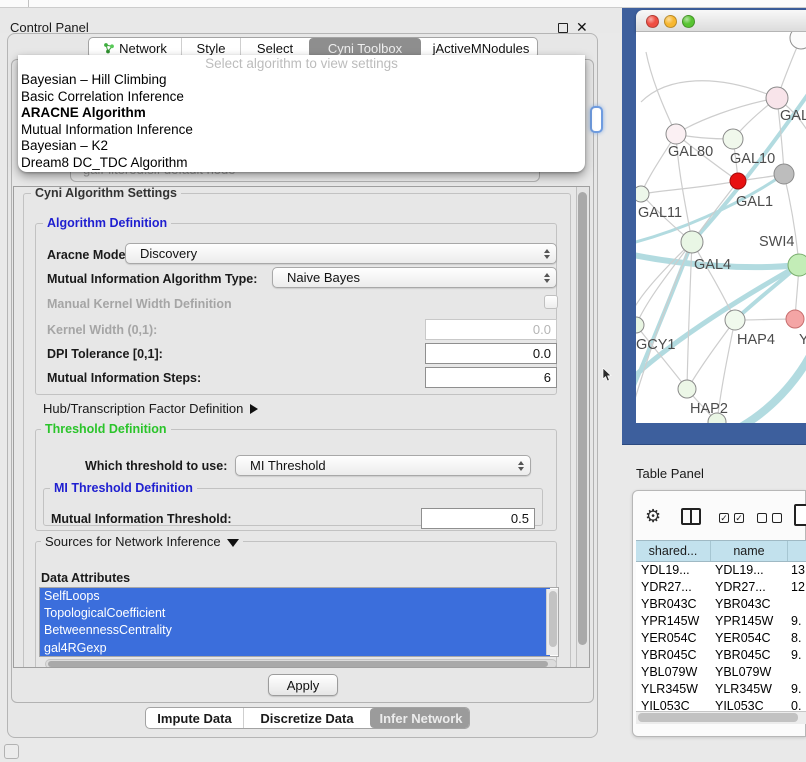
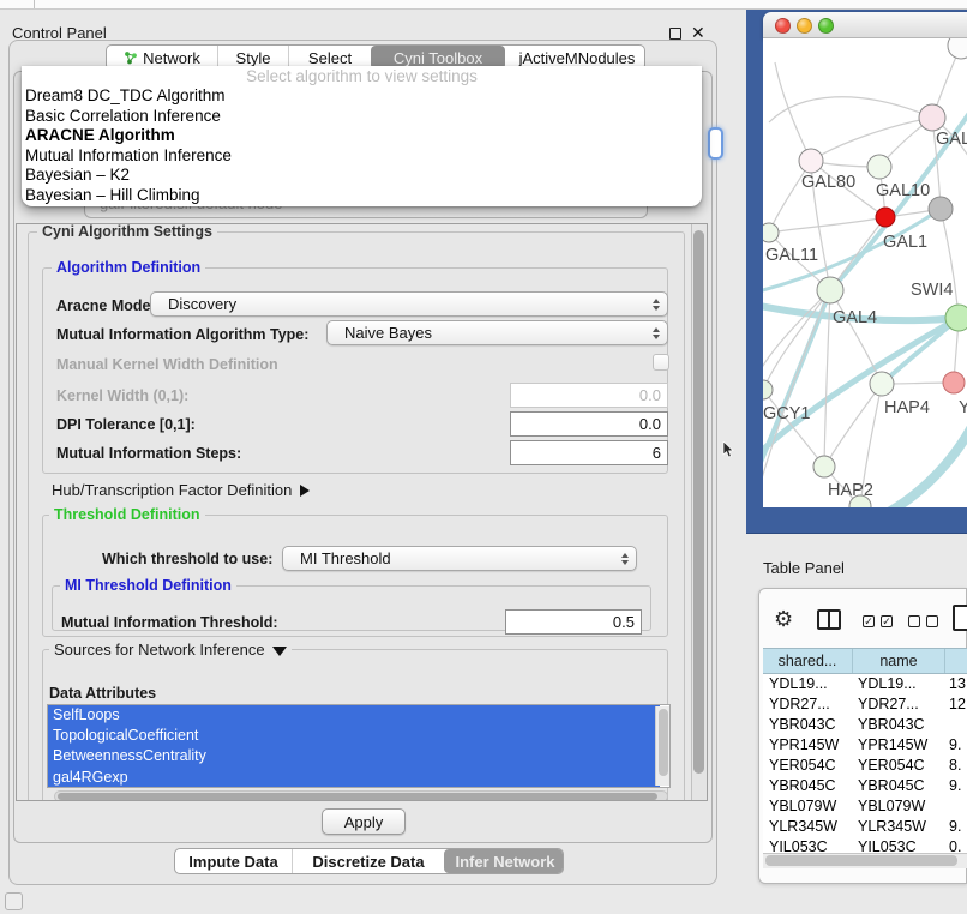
  Control Panel
  ✕
  Network
  Style
  Select
  Cyni Toolbox
  jActiveMNodules
  Select algorithm to view settings
- Bayesian – Hill Climbing
+ Dream8 DC_TDC Algorithm
  Basic Correlation Inference
  ARACNE Algorithm
  Mutual Information Inference
  Bayesian – K2
- Dream8 DC_TDC Algorithm
+ Bayesian – Hill Climbing
  Cyni Algorithm Settings
  Algorithm Definition
  Aracne Mode
  Discovery
  Mutual Information Algorithm Type:
  Naive Bayes
  Manual Kernel Width Definition
  Kernel Width (0,1):
  0.0
  DPI Tolerance [0,1]:
  0.0
  Mutual Information Steps:
  6
  Hub/Transcription Factor Definition
  Threshold Definition
  Which threshold to use:
  MI Threshold
  MI Threshold Definition
  Mutual Information Threshold:
  0.5
  Sources for Network Inference
  Data Attributes
  SelfLoops
  TopologicalCoefficient
  BetweennessCentrality
  gal4RGexp
  Apply
  Impute Data
  Discretize Data
  Infer Network
  GAL
  GAL80
  GAL10
  GAL1
  GAL11
  GAL4
  SWI4
  GCY1
  HAP4
  Y
  HAP2
  Table Panel
  ⚙
  ✓
  ✓
  shared...
  name
  YDL19...
  YDL19...
  13
  YDR27...
  YDR27...
  12
  YBR043C
  YBR043C
  YPR145W
  YPR145W
  9.
  YER054C
  YER054C
  8.
  YBR045C
  YBR045C
  9.
  YBL079W
  YBL079W
  YLR345W
  YLR345W
  9.
  YIL053C
  YIL053C
  0.
